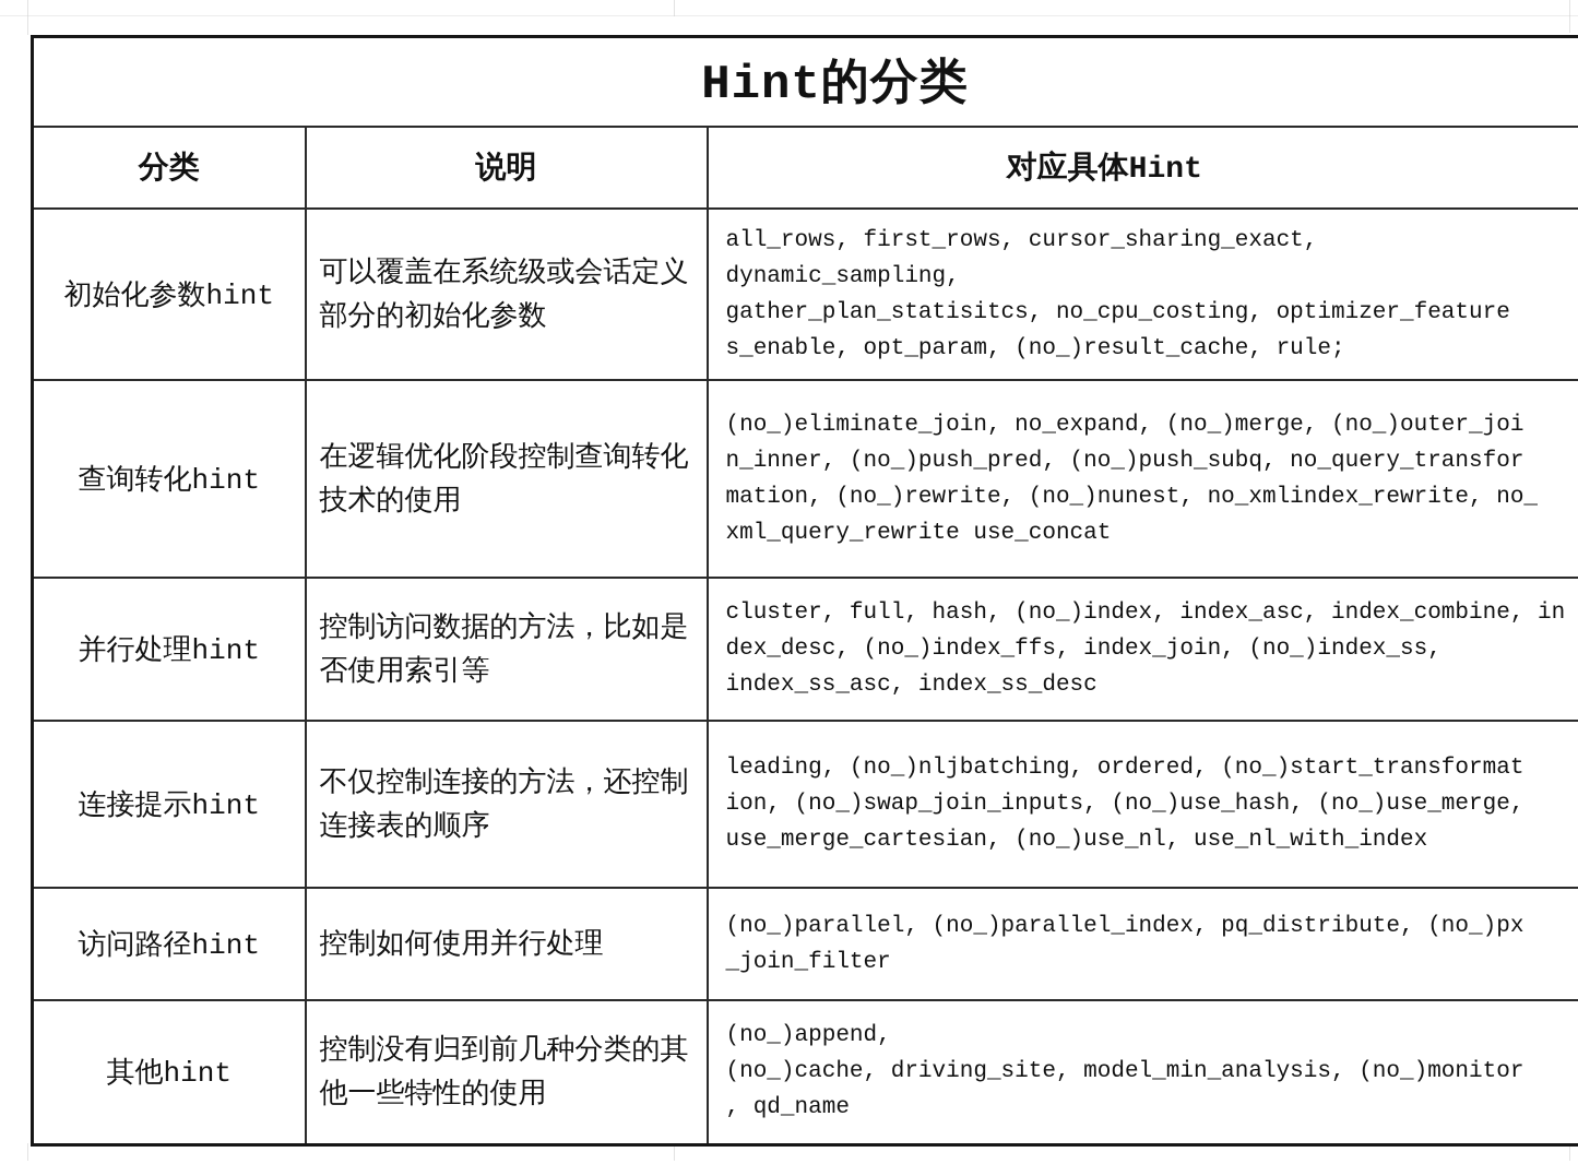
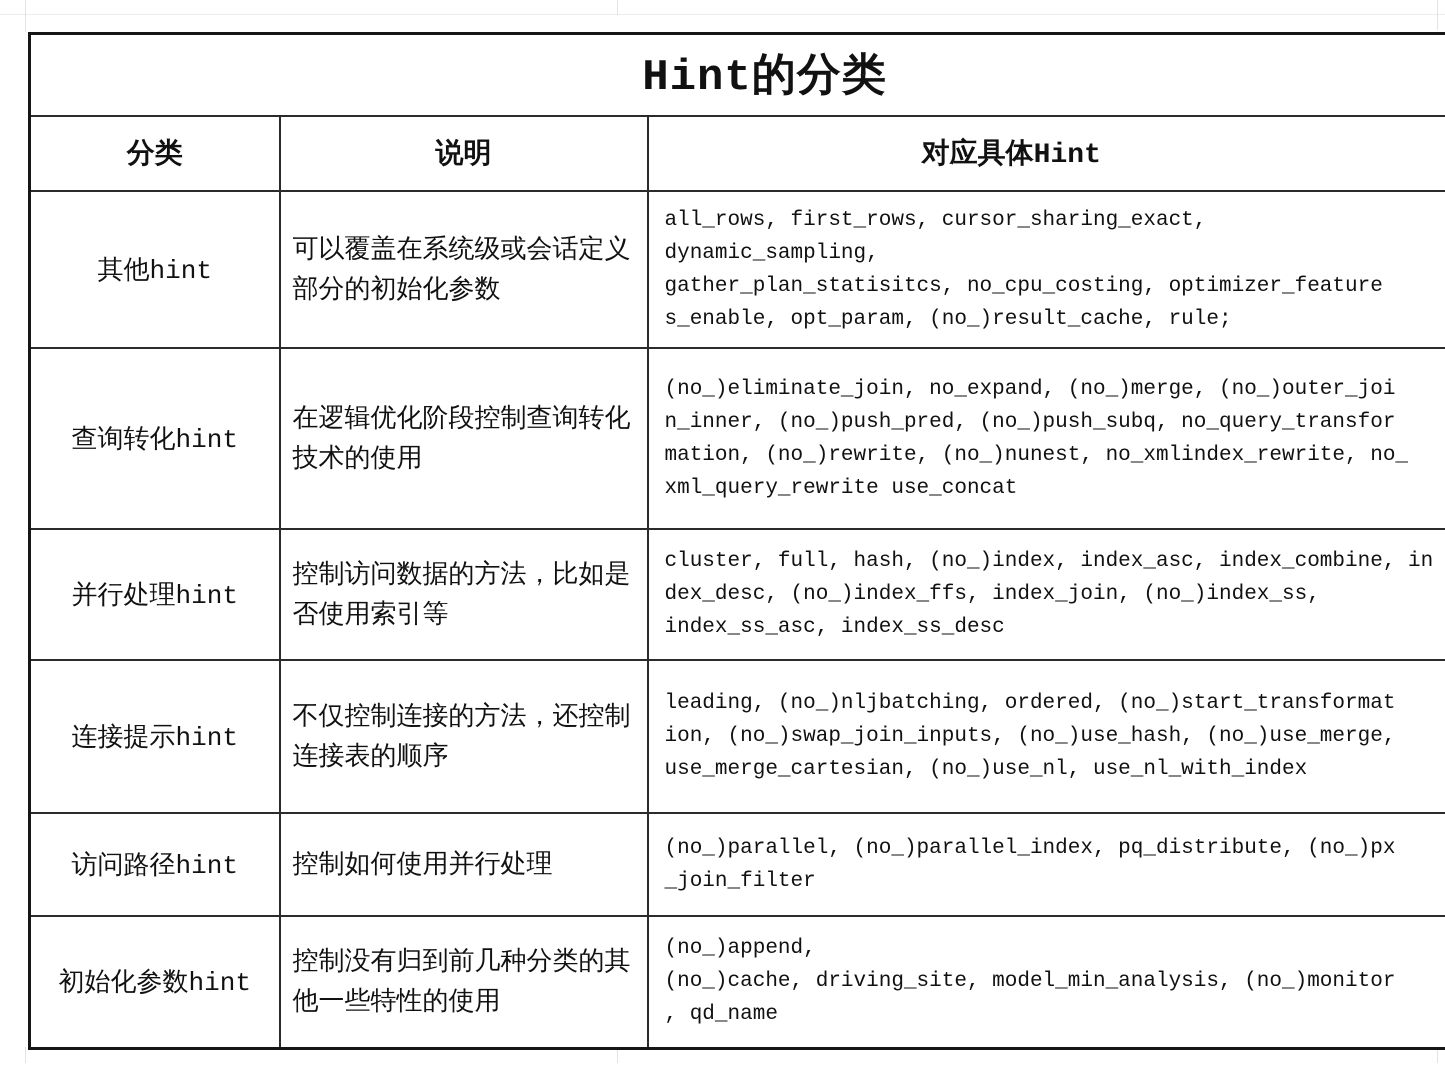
  Hint的分类
  分类	说明	对应具体Hint
- 初始化参数hint	可以覆盖在系统级或会话定义 部分的初始化参数	all_rows, first_rows, cursor_sharing_exact, dynamic_sampling, gather_plan_statisitcs, no_cpu_costing, optimizer_feature s_enable, opt_param, (no_)result_cache, rule;
+ 其他hint	可以覆盖在系统级或会话定义 部分的初始化参数	all_rows, first_rows, cursor_sharing_exact, dynamic_sampling, gather_plan_statisitcs, no_cpu_costing, optimizer_feature s_enable, opt_param, (no_)result_cache, rule;
  查询转化hint	在逻辑优化阶段控制查询转化 技术的使用	(no_)eliminate_join, no_expand, (no_)merge, (no_)outer_joi n_inner, (no_)push_pred, (no_)push_subq, no_query_transfor mation, (no_)rewrite, (no_)nunest, no_xmlindex_rewrite, no_ xml_query_rewrite use_concat
  并行处理hint	控制访问数据的方法，比如是 否使用索引等	cluster, full, hash, (no_)index, index_asc, index_combine, in dex_desc, (no_)index_ffs, index_join, (no_)index_ss, index_ss_asc, index_ss_desc
  连接提示hint	不仅控制连接的方法，还控制 连接表的顺序	leading, (no_)nljbatching, ordered, (no_)start_transformat ion, (no_)swap_join_inputs, (no_)use_hash, (no_)use_merge, use_merge_cartesian, (no_)use_nl, use_nl_with_index
  访问路径hint	控制如何使用并行处理	(no_)parallel, (no_)parallel_index, pq_distribute, (no_)px _join_filter
- 其他hint	控制没有归到前几种分类的其 他一些特性的使用	(no_)append, (no_)cache, driving_site, model_min_analysis, (no_)monitor , qd_name
+ 初始化参数hint	控制没有归到前几种分类的其 他一些特性的使用	(no_)append, (no_)cache, driving_site, model_min_analysis, (no_)monitor , qd_name
